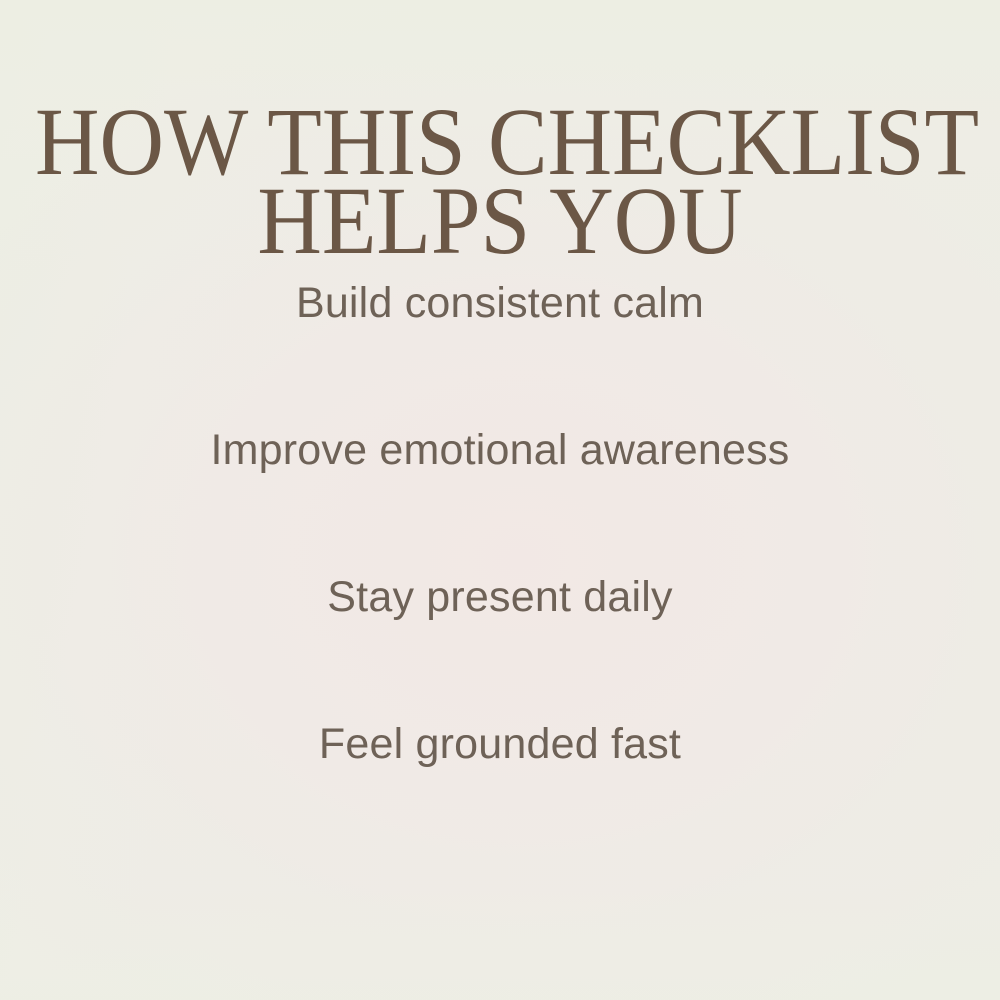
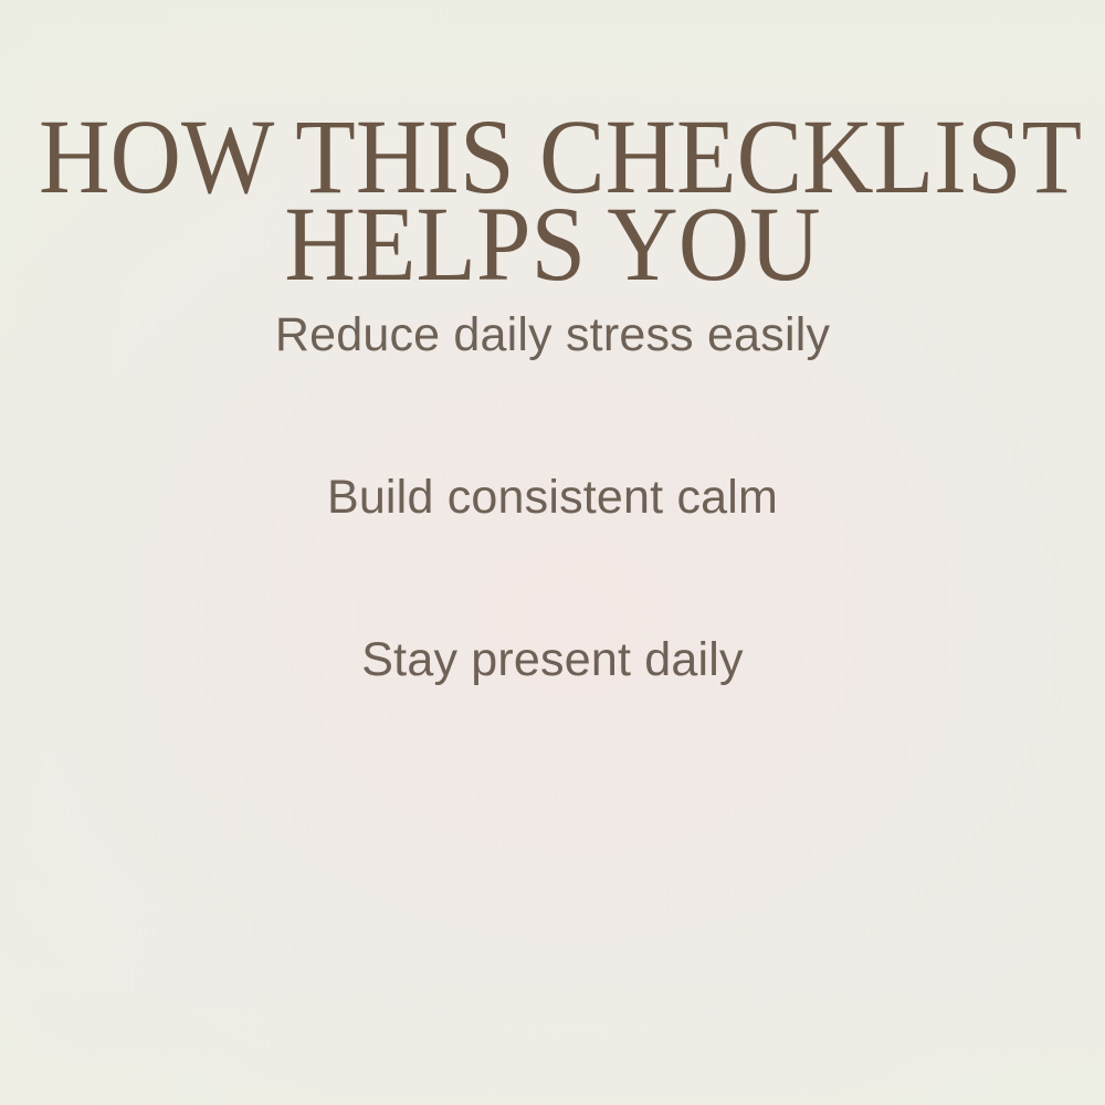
  HOW THIS CHECKLIST
  HELPS YOU
+ Reduce daily stress easily
  Build consistent calm
- Improve emotional awareness
  Stay present daily
- Feel grounded fast
